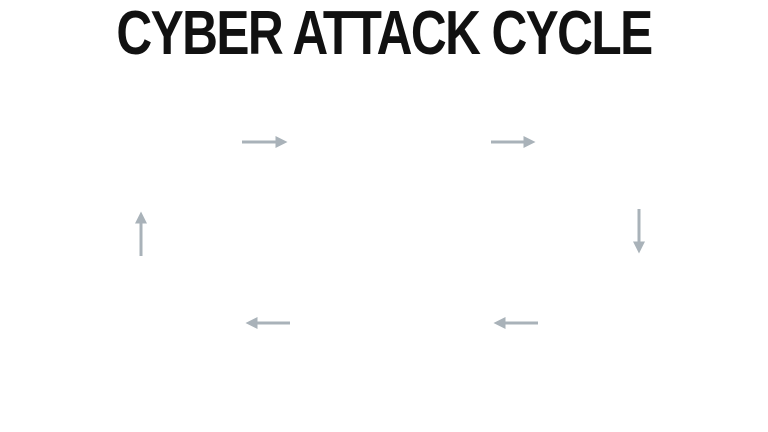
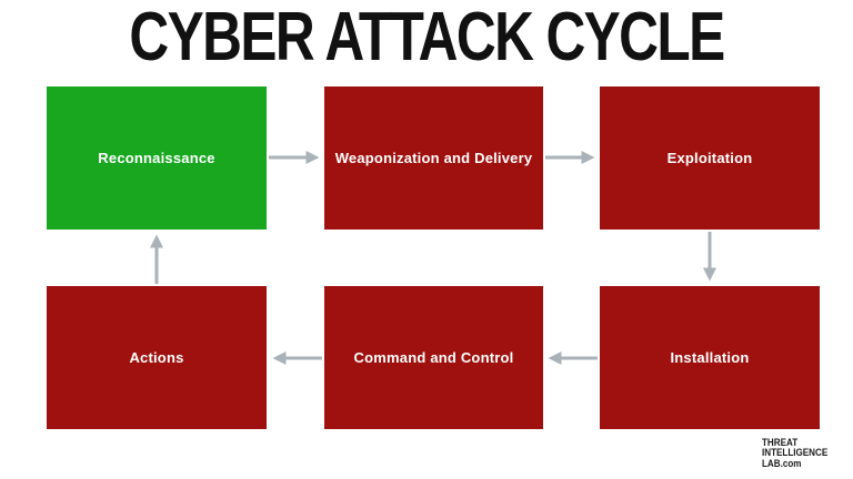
  CYBER ATTACK CYCLE
+ Reconnaissance
+ Weaponization and Delivery
+ Exploitation
+ Installation
+ Command and Control
+ Actions
+ THREAT
+ INTELLIGENCE
+ LAB.com
